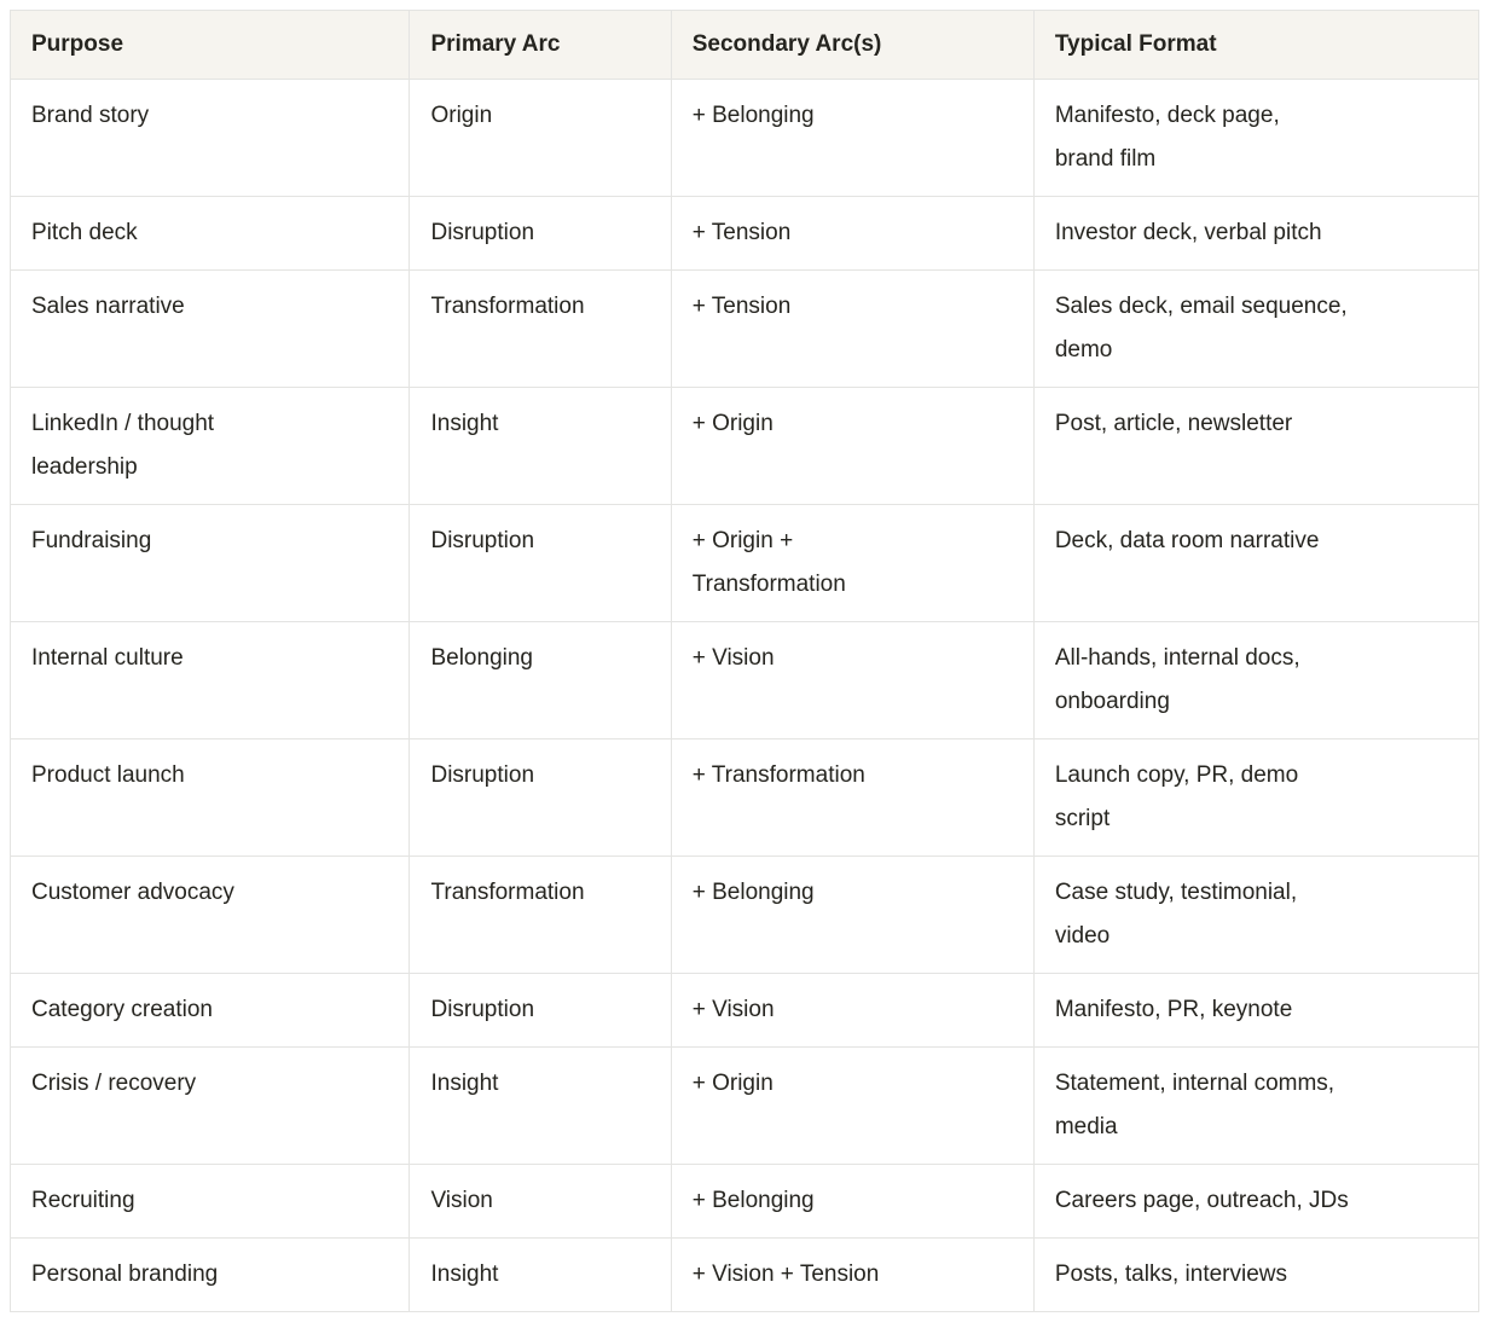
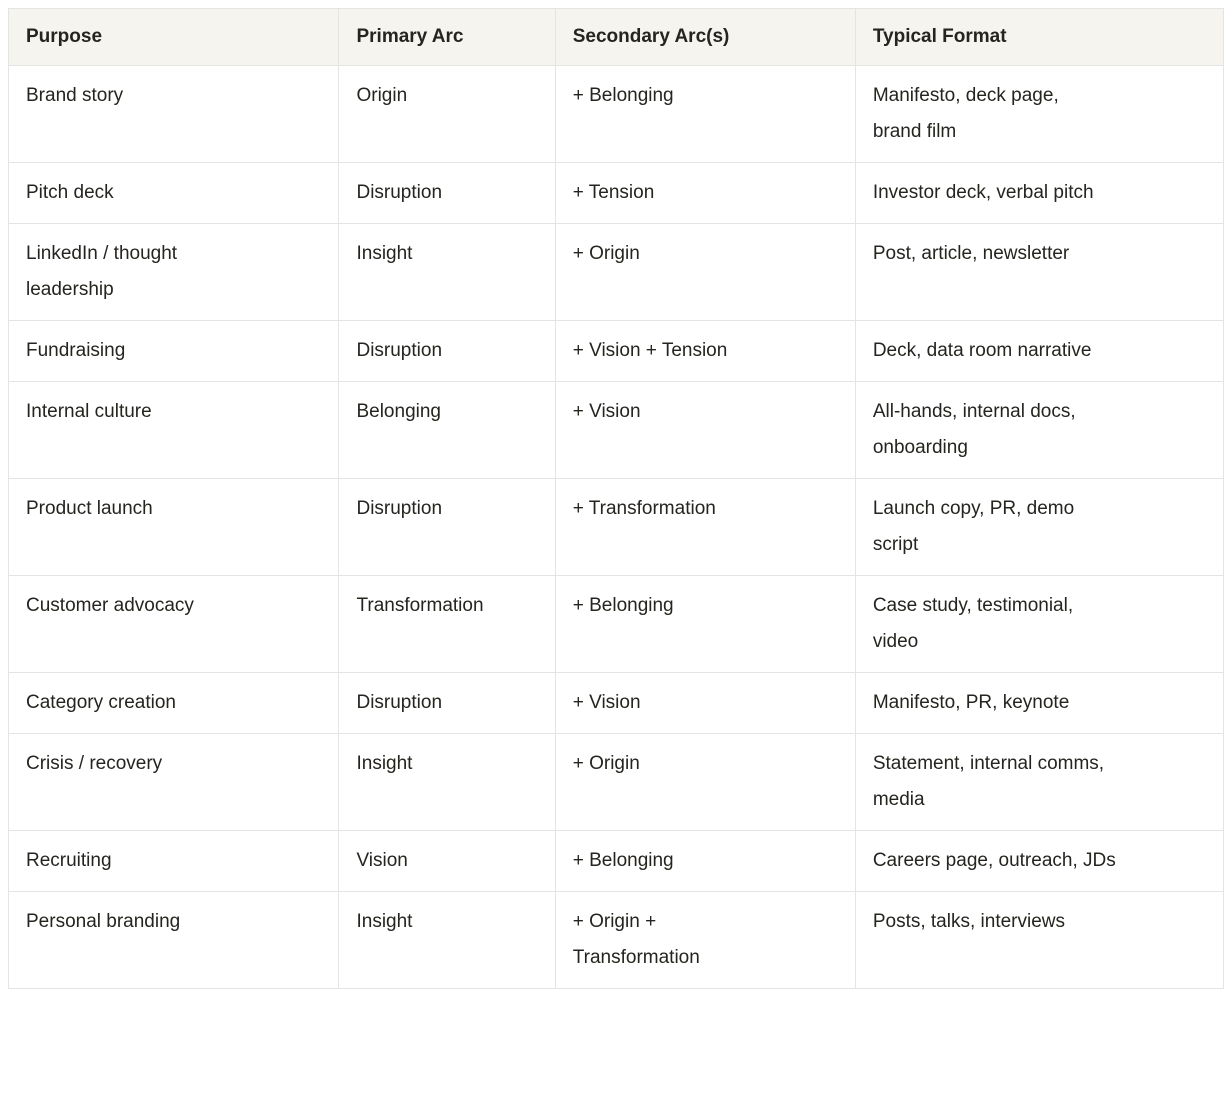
  Purpose	Primary Arc	Secondary Arc(s)	Typical Format
  Brand story	Origin	+ Belonging	Manifesto, deck page, brand film
  Pitch deck	Disruption	+ Tension	Investor deck, verbal pitch
- Sales narrative	Transformation	+ Tension	Sales deck, email sequence, demo
  LinkedIn / thought leadership	Insight	+ Origin	Post, article, newsletter
- Fundraising	Disruption	+ Origin + Transformation	Deck, data room narrative
+ Fundraising	Disruption	+ Vision + Tension	Deck, data room narrative
  Internal culture	Belonging	+ Vision	All-hands, internal docs, onboarding
  Product launch	Disruption	+ Transformation	Launch copy, PR, demo script
  Customer advocacy	Transformation	+ Belonging	Case study, testimonial, video
  Category creation	Disruption	+ Vision	Manifesto, PR, keynote
  Crisis / recovery	Insight	+ Origin	Statement, internal comms, media
  Recruiting	Vision	+ Belonging	Careers page, outreach, JDs
- Personal branding	Insight	+ Vision + Tension	Posts, talks, interviews
+ Personal branding	Insight	+ Origin + Transformation	Posts, talks, interviews
